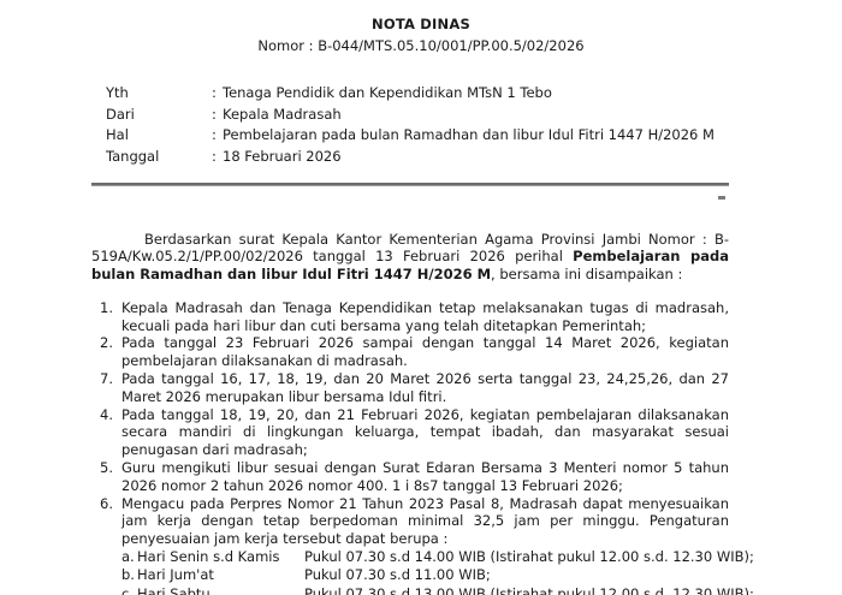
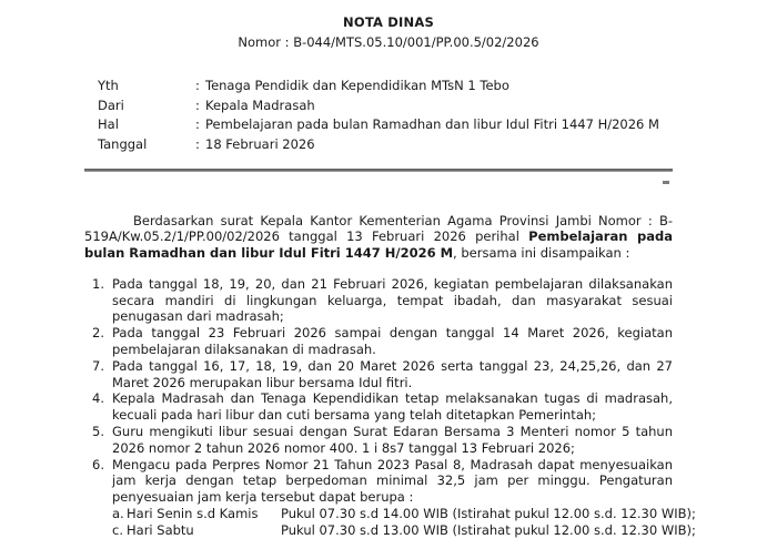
  NOTA DINAS
  Nomor : B-044/MTS.05.10/001/PP.00.5/02/2026
  Yth
  :
  Tenaga Pendidik dan Kependidikan MTsN 1 Tebo
  Dari
  :
  Kepala Madrasah
  Hal
  :
  Pembelajaran pada bulan Ramadhan dan libur Idul Fitri 1447 H/2026 M
  Tanggal
  :
  18 Februari 2026
  Berdasarkan surat Kepala Kantor Kementerian Agama Provinsi Jambi Nomor : B-519A/Kw.05.2/1/PP.00/02/2026 tanggal 13 Februari 2026 perihal Pembelajaran pada bulan Ramadhan dan libur Idul Fitri 1447 H/2026 M, bersama ini disampaikan :
  1.
- Kepala Madrasah dan Tenaga Kependidikan tetap melaksanakan tugas di madrasah, kecuali pada hari libur dan cuti bersama yang telah ditetapkan Pemerintah;
+ Pada tanggal 18, 19, 20, dan 21 Februari 2026, kegiatan pembelajaran dilaksanakan secara mandiri di lingkungan keluarga, tempat ibadah, dan masyarakat sesuai penugasan dari madrasah;
  2.
  Pada tanggal 23 Februari 2026 sampai dengan tanggal 14 Maret 2026, kegiatan pembelajaran dilaksanakan di madrasah.
  7.
  Pada tanggal 16, 17, 18, 19, dan 20 Maret 2026 serta tanggal 23, 24,25,26, dan 27 Maret 2026 merupakan libur bersama Idul fitri.
  4.
- Pada tanggal 18, 19, 20, dan 21 Februari 2026, kegiatan pembelajaran dilaksanakan secara mandiri di lingkungan keluarga, tempat ibadah, dan masyarakat sesuai penugasan dari madrasah;
+ Kepala Madrasah dan Tenaga Kependidikan tetap melaksanakan tugas di madrasah, kecuali pada hari libur dan cuti bersama yang telah ditetapkan Pemerintah;
  5.
  Guru mengikuti libur sesuai dengan Surat Edaran Bersama 3 Menteri nomor 5 tahun 2026 nomor 2 tahun 2026 nomor 400. 1 i 8s7 tanggal 13 Februari 2026;
  6.
  Mengacu pada Perpres Nomor 21 Tahun 2023 Pasal 8, Madrasah dapat menyesuaikan jam kerja dengan tetap berpedoman minimal 32,5 jam per minggu. Pengaturan penyesuaian jam kerja tersebut dapat berupa :
  a.
  Hari Senin s.d Kamis
  Pukul 07.30 s.d 14.00 WIB (Istirahat pukul 12.00 s.d. 12.30 WIB);
- b.
- Hari Jum'at
- Pukul 07.30 s.d 11.00 WIB;
  c.
  Hari Sabtu
  Pukul 07.30 s.d 13.00 WIB (Istirahat pukul 12.00 s.d. 12.30 WIB);
